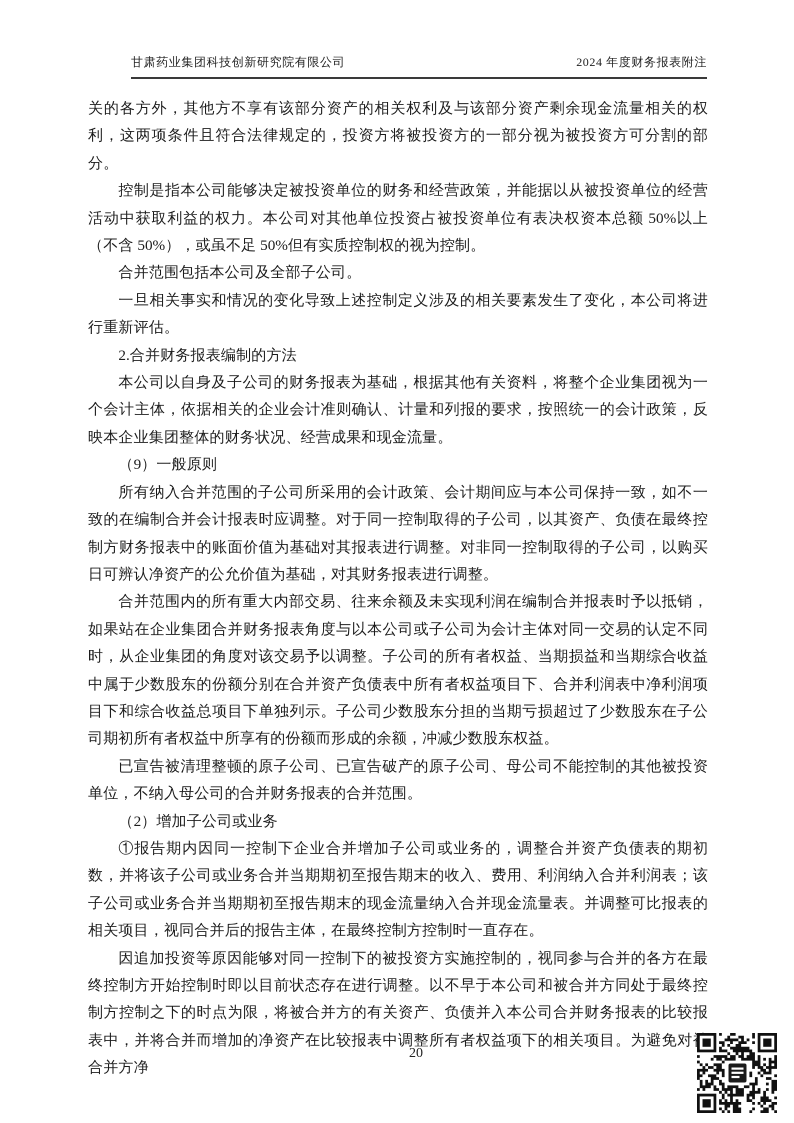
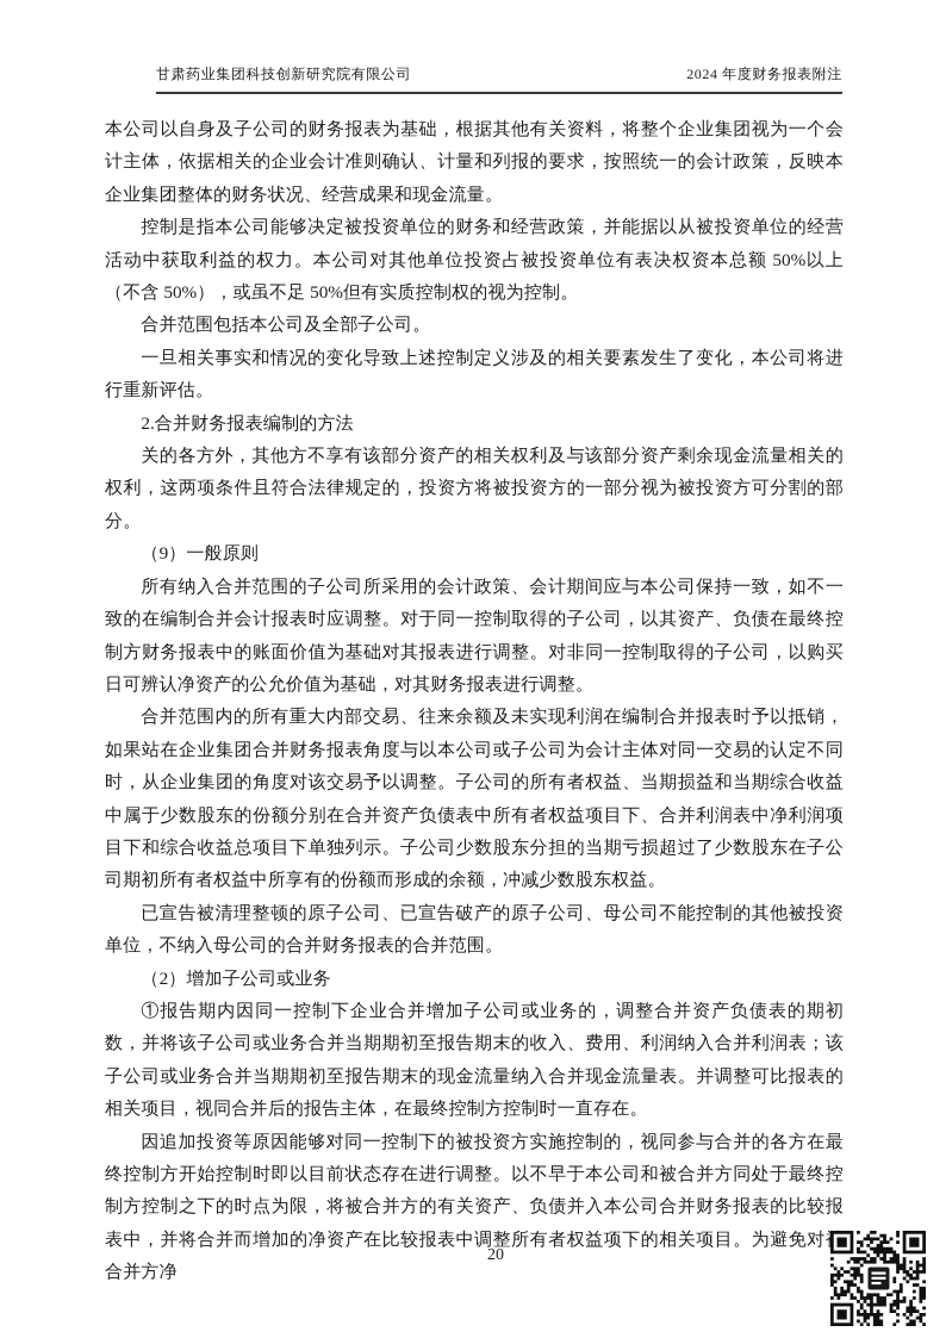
  甘肃药业集团科技创新研究院有限公司
  2024 年度财务报表附注
- 关的各方外，其他方不享有该部分资产的相关权利及与该部分资产剩余现金流量相关的权利，这两项条件且符合法律规定的，投资方将被投资方的一部分视为被投资方可分割的部分。
+ 本公司以自身及子公司的财务报表为基础，根据其他有关资料，将整个企业集团视为一个会计主体，依据相关的企业会计准则确认、计量和列报的要求，按照统一的会计政策，反映本企业集团整体的财务状况、经营成果和现金流量。
  控制是指本公司能够决定被投资单位的财务和经营政策，并能据以从被投资单位的经营活动中获取利益的权力。本公司对其他单位投资占被投资单位有表决权资本总额 50%以上（不含 50%），或虽不足 50%但有实质控制权的视为控制。
  合并范围包括本公司及全部子公司。
  一旦相关事实和情况的变化导致上述控制定义涉及的相关要素发生了变化，本公司将进行重新评估。
  2.合并财务报表编制的方法
- 本公司以自身及子公司的财务报表为基础，根据其他有关资料，将整个企业集团视为一个会计主体，依据相关的企业会计准则确认、计量和列报的要求，按照统一的会计政策，反映本企业集团整体的财务状况、经营成果和现金流量。
+ 关的各方外，其他方不享有该部分资产的相关权利及与该部分资产剩余现金流量相关的权利，这两项条件且符合法律规定的，投资方将被投资方的一部分视为被投资方可分割的部分。
  （9）一般原则
  所有纳入合并范围的子公司所采用的会计政策、会计期间应与本公司保持一致，如不一致的在编制合并会计报表时应调整。对于同一控制取得的子公司，以其资产、负债在最终控制方财务报表中的账面价值为基础对其报表进行调整。对非同一控制取得的子公司，以购买日可辨认净资产的公允价值为基础，对其财务报表进行调整。
  合并范围内的所有重大内部交易、往来余额及未实现利润在编制合并报表时予以抵销，如果站在企业集团合并财务报表角度与以本公司或子公司为会计主体对同一交易的认定不同时，从企业集团的角度对该交易予以调整。子公司的所有者权益、当期损益和当期综合收益中属于少数股东的份额分别在合并资产负债表中所有者权益项目下、合并利润表中净利润项目下和综合收益总项目下单独列示。子公司少数股东分担的当期亏损超过了少数股东在子公司期初所有者权益中所享有的份额而形成的余额，冲减少数股东权益。
  已宣告被清理整顿的原子公司、已宣告破产的原子公司、母公司不能控制的其他被投资单位，不纳入母公司的合并财务报表的合并范围。
  （2）增加子公司或业务
  ①报告期内因同一控制下企业合并增加子公司或业务的，调整合并资产负债表的期初数，并将该子公司或业务合并当期期初至报告期末的收入、费用、利润纳入合并利润表；该子公司或业务合并当期期初至报告期末的现金流量纳入合并现金流量表。并调整可比报表的相关项目，视同合并后的报告主体，在最终控制方控制时一直存在。
  因追加投资等原因能够对同一控制下的被投资方实施控制的，视同参与合并的各方在最终控制方开始控制时即以目前状态存在进行调整。以不早于本公司和被合并方同处于最终控制方控制之下的时点为限，将被合并方的有关资产、负债并入本公司合并财务报表的比较报表中，并将合并而增加的净资产在比较报表中调整所有者权益项下的相关项目。为避免对合并方净
  20
